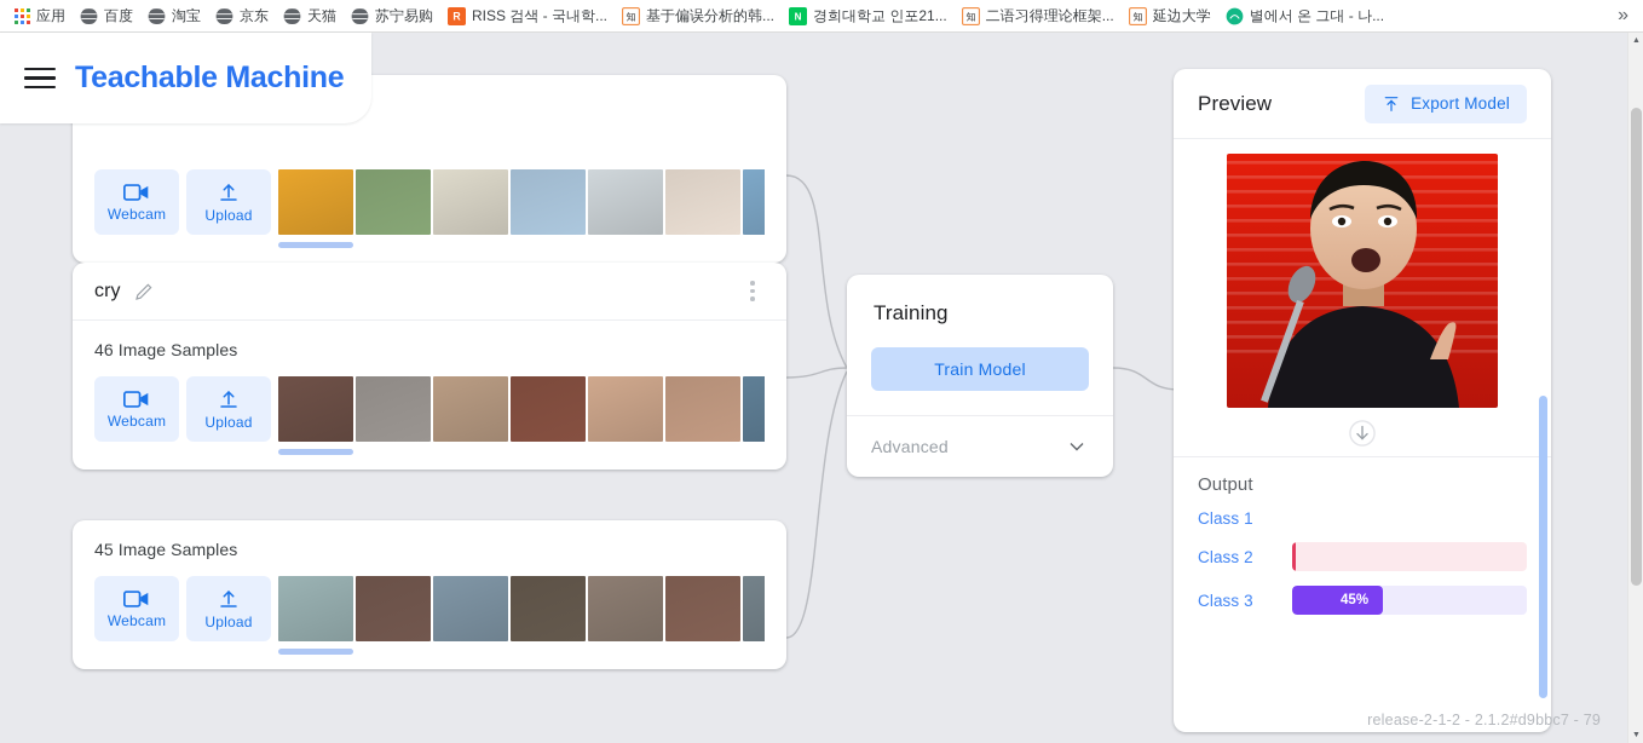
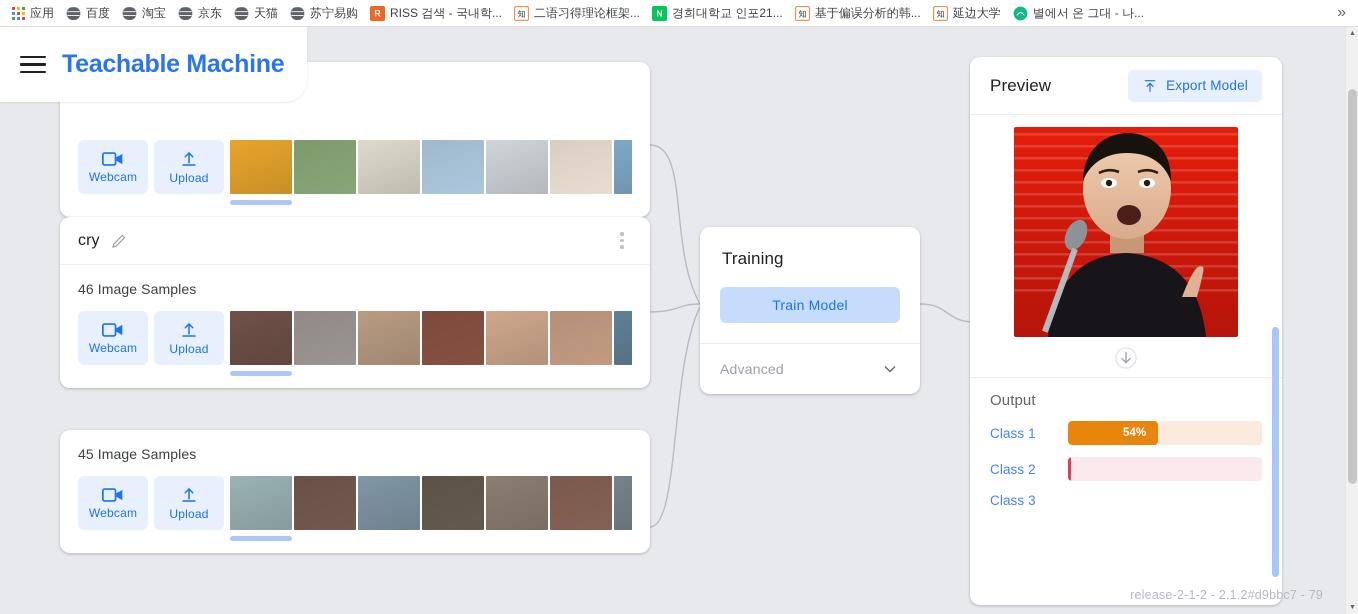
  应用
  百度
  淘宝
  京东
  天猫
  苏宁易购
  R
  RISS 검색 - 국내학...
  知
- 基于偏误分析的韩...
+ 二语习得理论框架...
  N
  경희대학교 인포21...
  知
- 二语习得理论框架...
+ 基于偏误分析的韩...
  知
  延边大学
  별에서 온 그대 - 나...
  »
  Webcam
  Upload
  cry
  46 Image Samples
  Webcam
  Upload
  45 Image Samples
  Webcam
  Upload
  Training
  Train Model
  Advanced
  Preview
  Export Model
  Output
  Class 1
+ 54%
  Class 2
  Class 3
- 45%
  release-2-1-2 - 2.1.2#d9bbc7 - 79
  Teachable Machine
